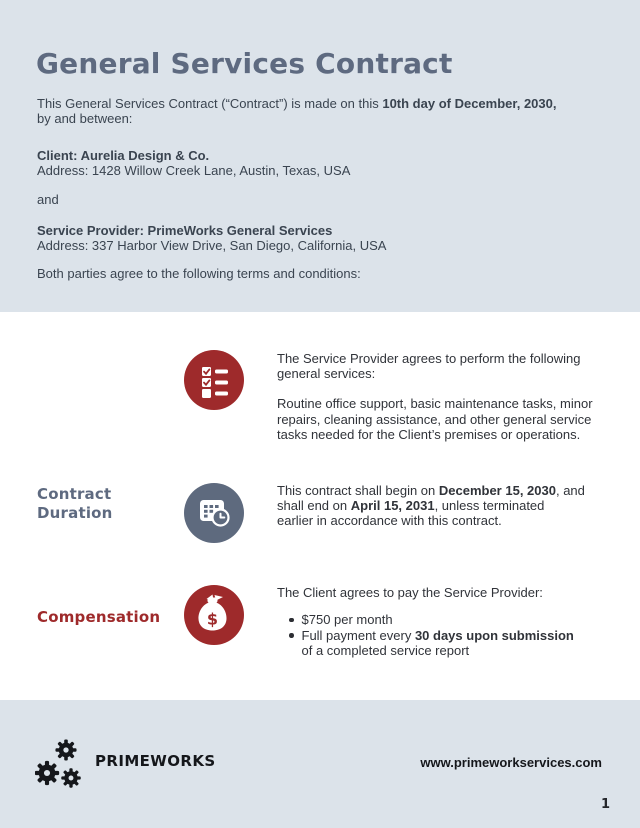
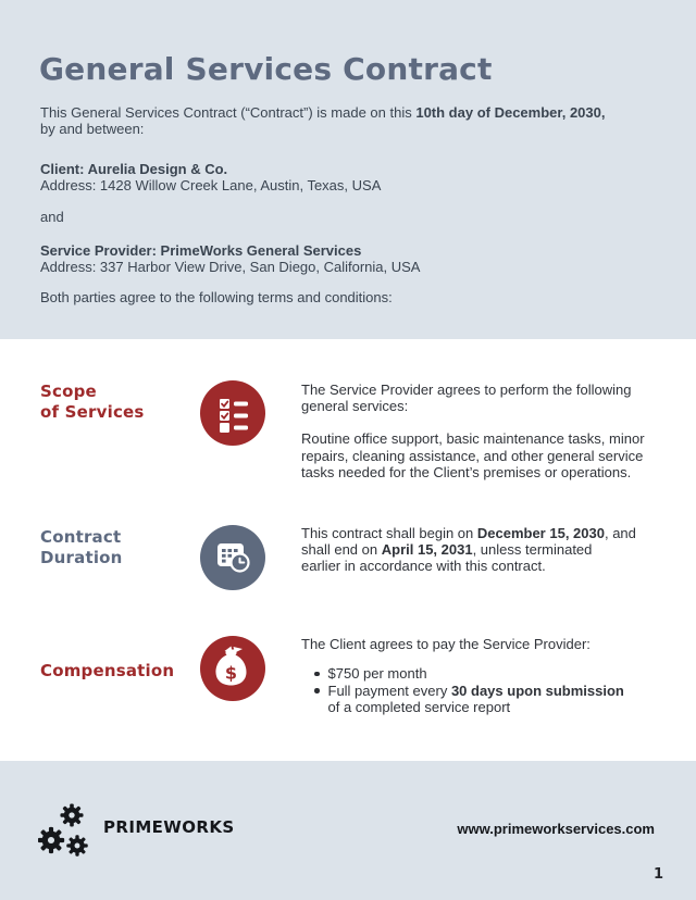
  General Services Contract
  This General Services Contract (“Contract”) is made on this 10th day of December, 2030,
  by and between:
  Client: Aurelia Design & Co.
  Address: 1428 Willow Creek Lane, Austin, Texas, USA
  and
  Service Provider: PrimeWorks General Services
  Address: 337 Harbor View Drive, San Diego, California, USA
  Both parties agree to the following terms and conditions:
+ Scope
+ of Services
  The Service Provider agrees to perform the following
  general services:
  Routine office support, basic maintenance tasks, minor
  repairs, cleaning assistance, and other general service
  tasks needed for the Client’s premises or operations.
  Contract
  Duration
  This contract shall begin on December 15, 2030, and
  shall end on April 15, 2031, unless terminated
  earlier in accordance with this contract.
  Compensation
  $
  The Client agrees to pay the Service Provider:
  $750 per month
  Full payment every 30 days upon submission
  of a completed service report
  PRIMEWORKS
  www.primeworkservices.com
  1
